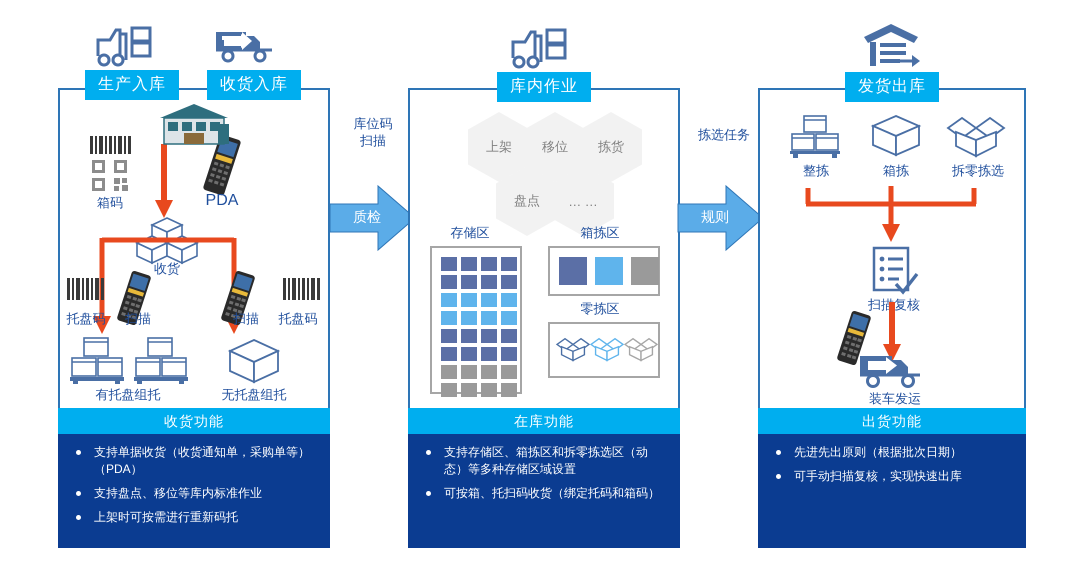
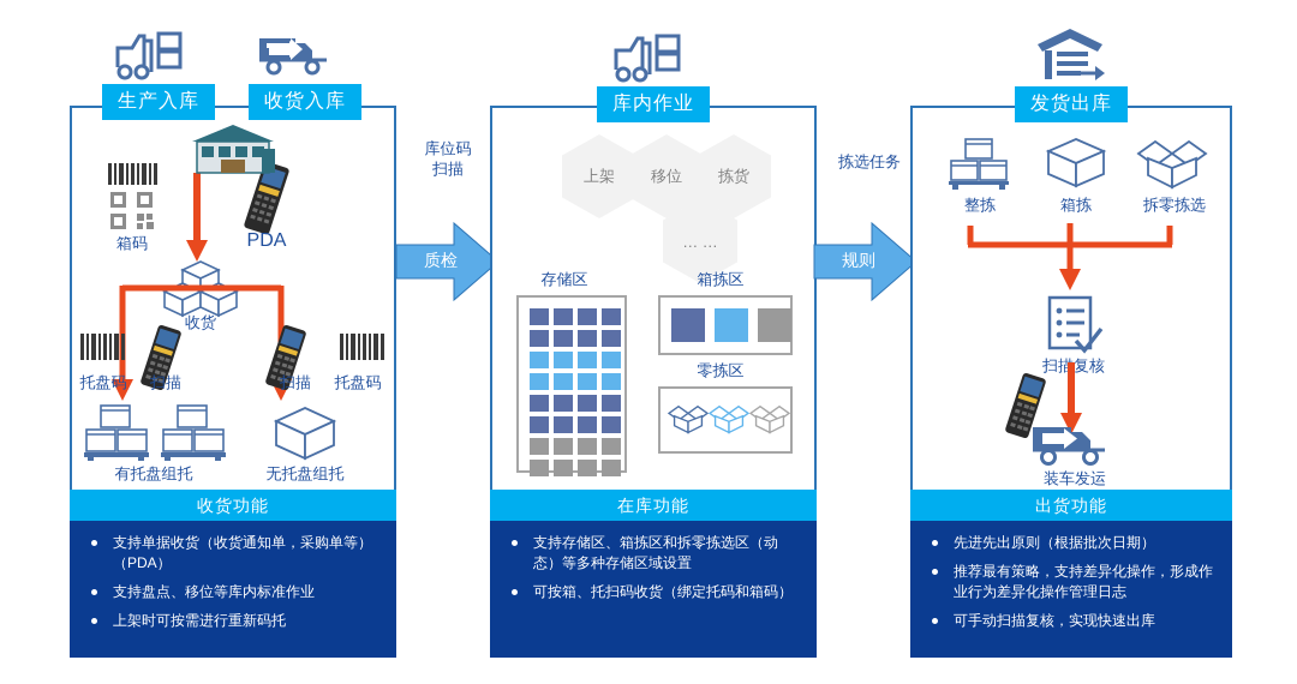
  箱码
  PDA
  收货
  托盘码
  扫描
  扫描
  托盘码
  有托盘组托
  无托盘组托
  生产入库
  收货入库
  收货功能
  支持单据收货（收货通知单，采购单等）（PDA）
  支持盘点、移位等库内标准作业
  上架时可按需进行重新码托
  库位码
  扫描
  质检
  上架
  移位
  拣货
- 盘点
  … …
  存储区
  箱拣区
  零拣区
  库内作业
  在库功能
  支持存储区、箱拣区和拆零拣选区（动态）等多种存储区域设置
  可按箱、托扫码收货（绑定托码和箱码）
  拣选任务
  规则
  整拣
  箱拣
  拆零拣选
  扫描复核
  装车发运
  发货出库
  出货功能
  先进先出原则（根据批次日期）
+ 推荐最有策略，支持差异化操作，形成作业行为差异化操作管理日志
  可手动扫描复核，实现快速出库
